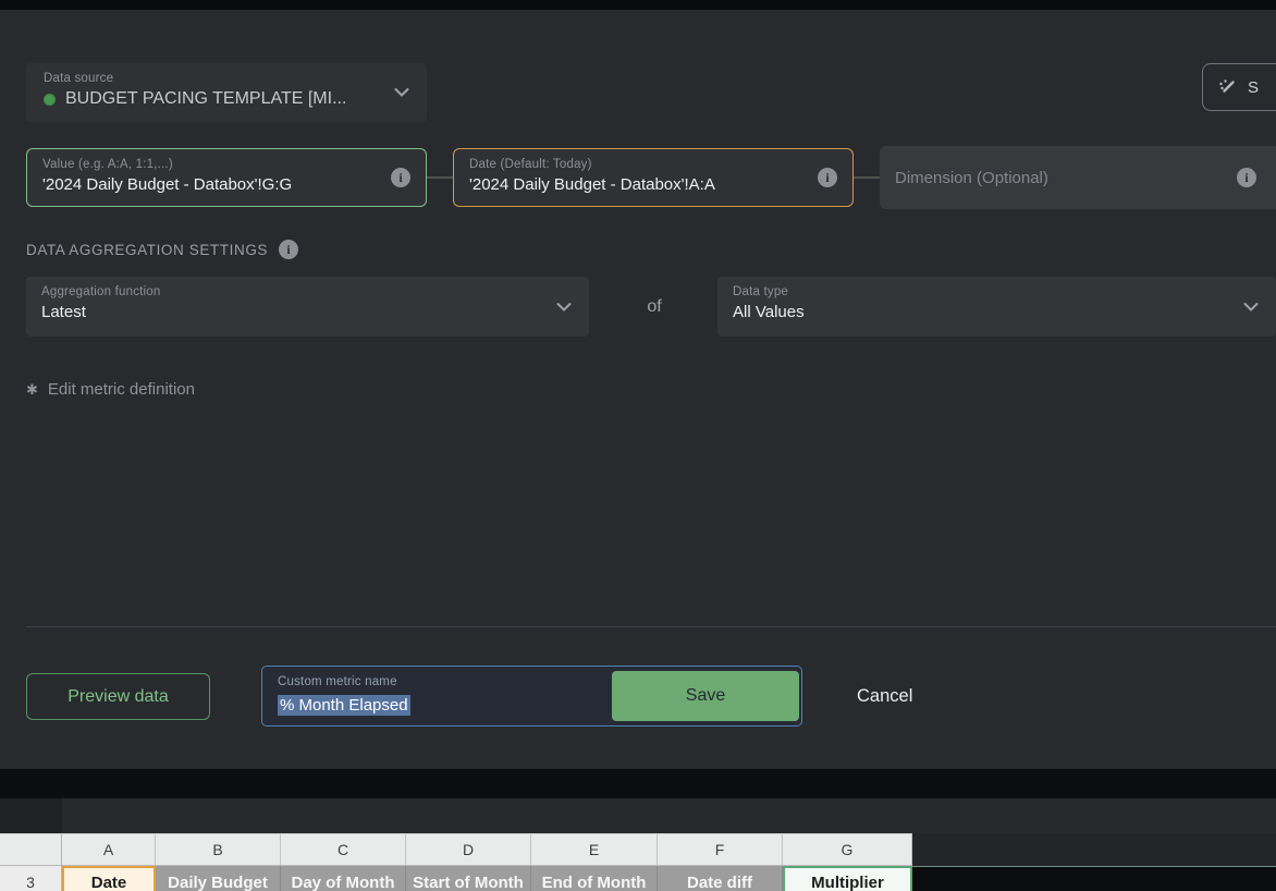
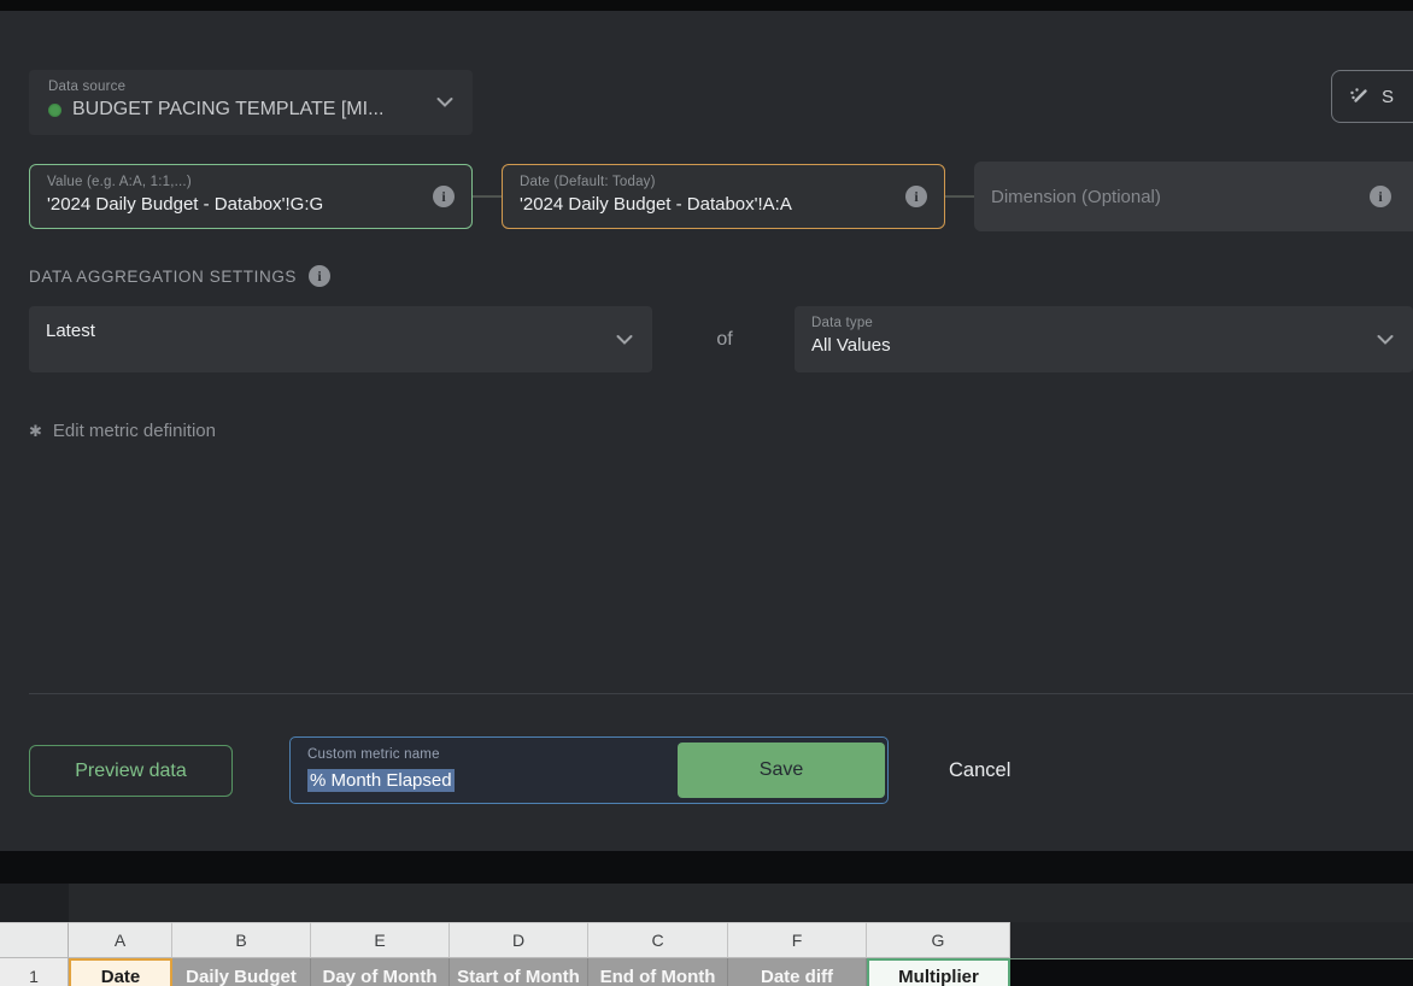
  Data source
  BUDGET PACING TEMPLATE [MI...
  S
  Value (e.g. A:A, 1:1,...)
  '2024 Daily Budget - Databox'!G:G
  Date (Default: Today)
  '2024 Daily Budget - Databox'!A:A
  Dimension (Optional)
  DATA AGGREGATION SETTINGS
- Aggregation function
  Latest
  of
  Data type
  All Values
  Edit metric definition
  Preview data
  Custom metric name
  % Month Elapsed
  Save
  Cancel
  A
  B
- C
+ E
  D
- E
+ C
  F
  G
- 3
+ 1
  Date
  Daily Budget
  Day of Month
  Start of Month
  End of Month
  Date diff
  Multiplier
